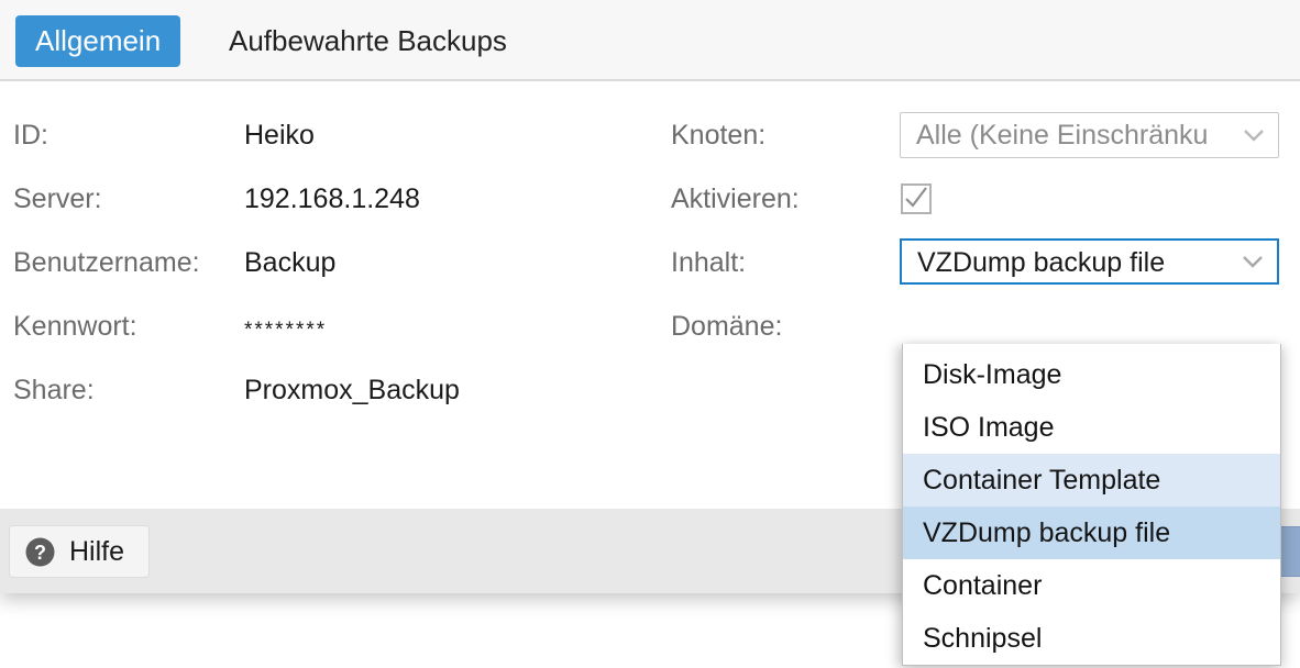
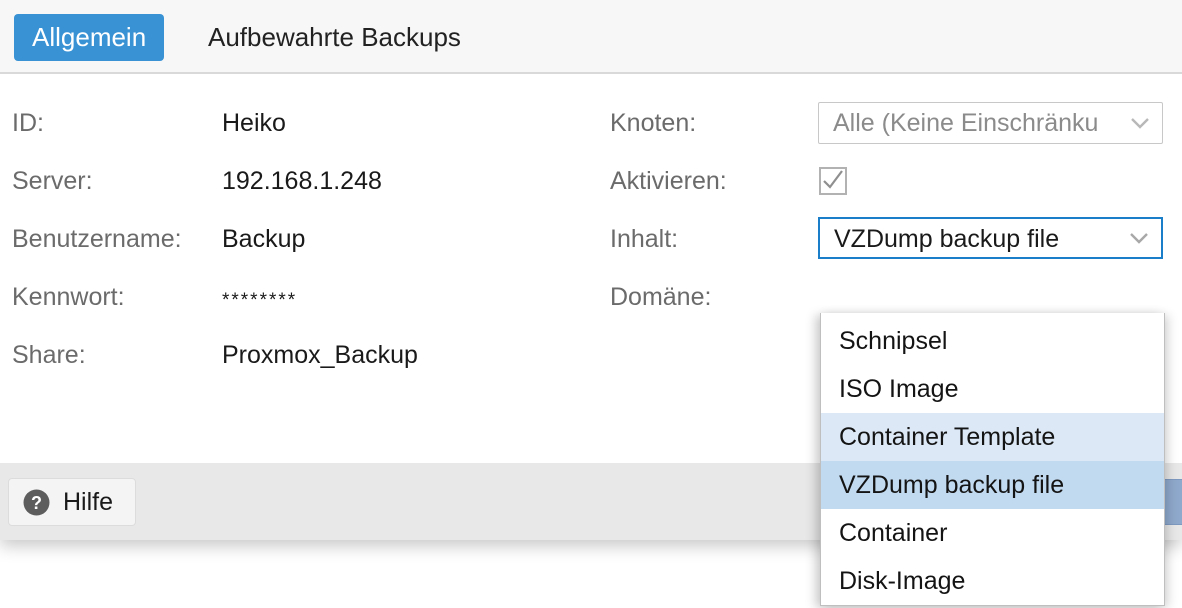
  Allgemein
  Aufbewahrte Backups
  ID:
  Heiko
  Server:
  192.168.1.248
  Benutzername:
  Backup
  Kennwort:
  ********
  Share:
  Proxmox_Backup
  Knoten:
  Alle (Keine Einschränku
  Aktivieren:
  Inhalt:
  VZDump backup file
  Domäne:
  ?
  Hilfe
- Disk-Image
+ Schnipsel
  ISO Image
  Container Template
  VZDump backup file
  Container
- Schnipsel
+ Disk-Image
